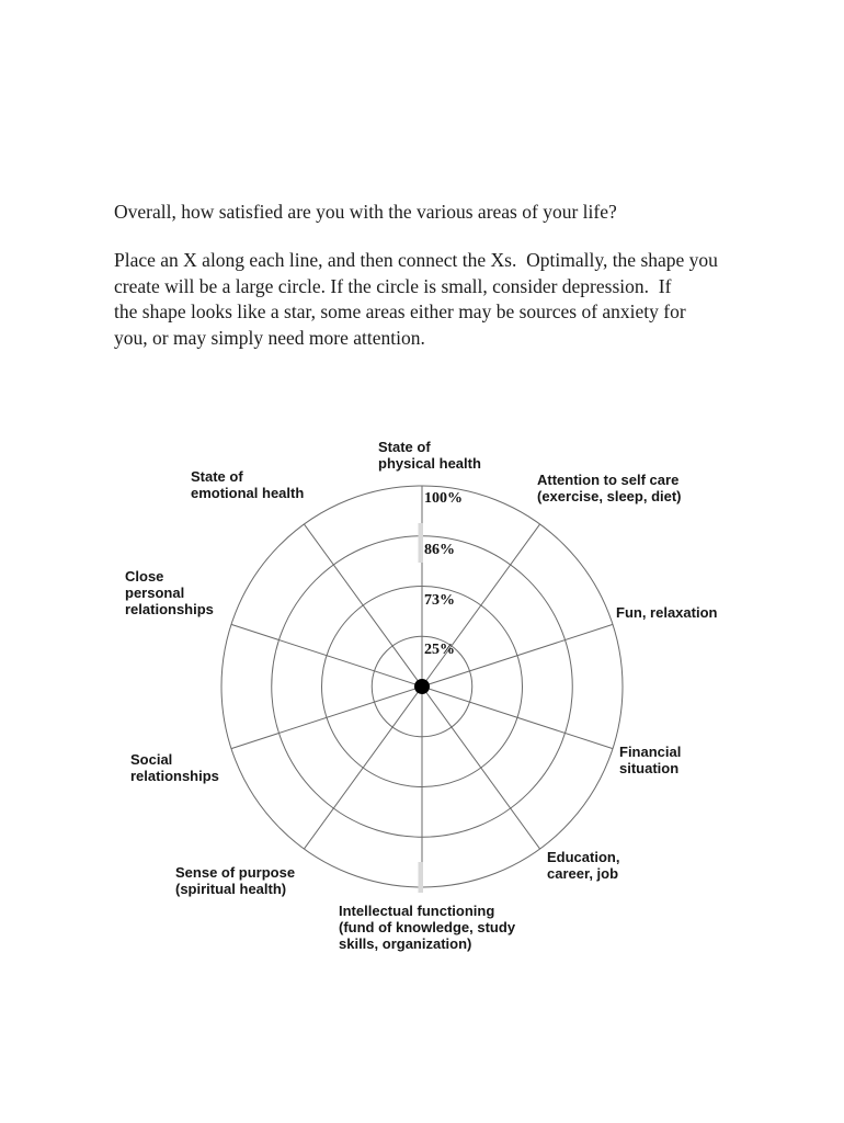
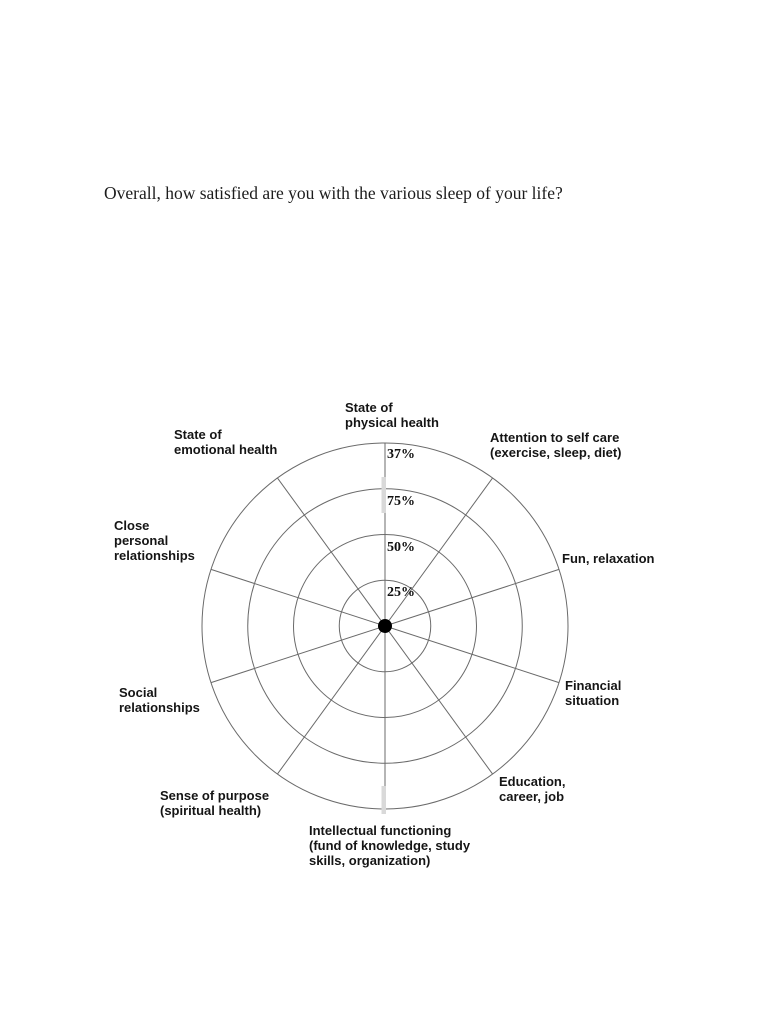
- Overall, how satisfied are you with the various areas of your life?
+ Overall, how satisfied are you with the various sleep of your life?
- Place an X along each line, and then connect the Xs. Optimally, the shape you
- create will be a large circle. If the circle is small, consider depression. If
- the shape looks like a star, some areas either may be sources of anxiety for
- you, or may simply need more attention.
- 100%
+ 37%
- 86%
+ 75%
- 73%
+ 50%
  25%
  State of
  physical health
  Attention to self care
  (exercise, sleep, diet)
  Fun, relaxation
  Financial
  situation
  Education,
  career, job
  Intellectual functioning
  (fund of knowledge, study
  skills, organization)
  Sense of purpose
  (spiritual health)
  Social
  relationships
  Close
  personal
  relationships
  State of
  emotional health
